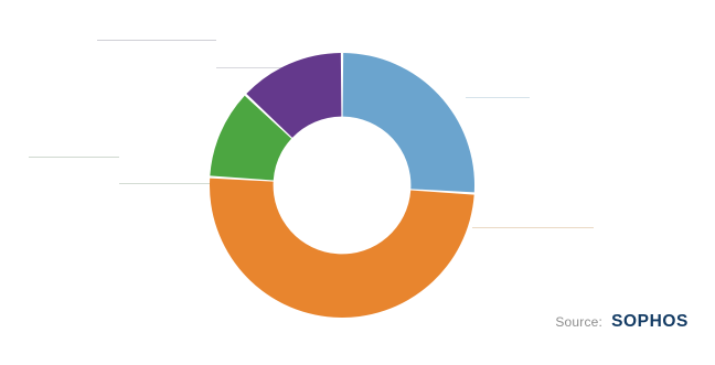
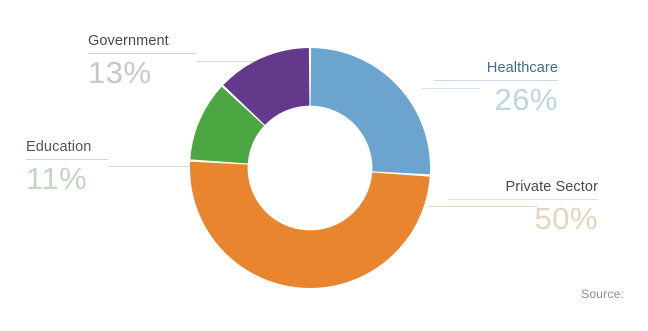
+ Government
+ 13%
+ Education
+ 11%
+ Healthcare
+ 26%
+ Private Sector
+ 50%
  Source:
- SOPHOS
